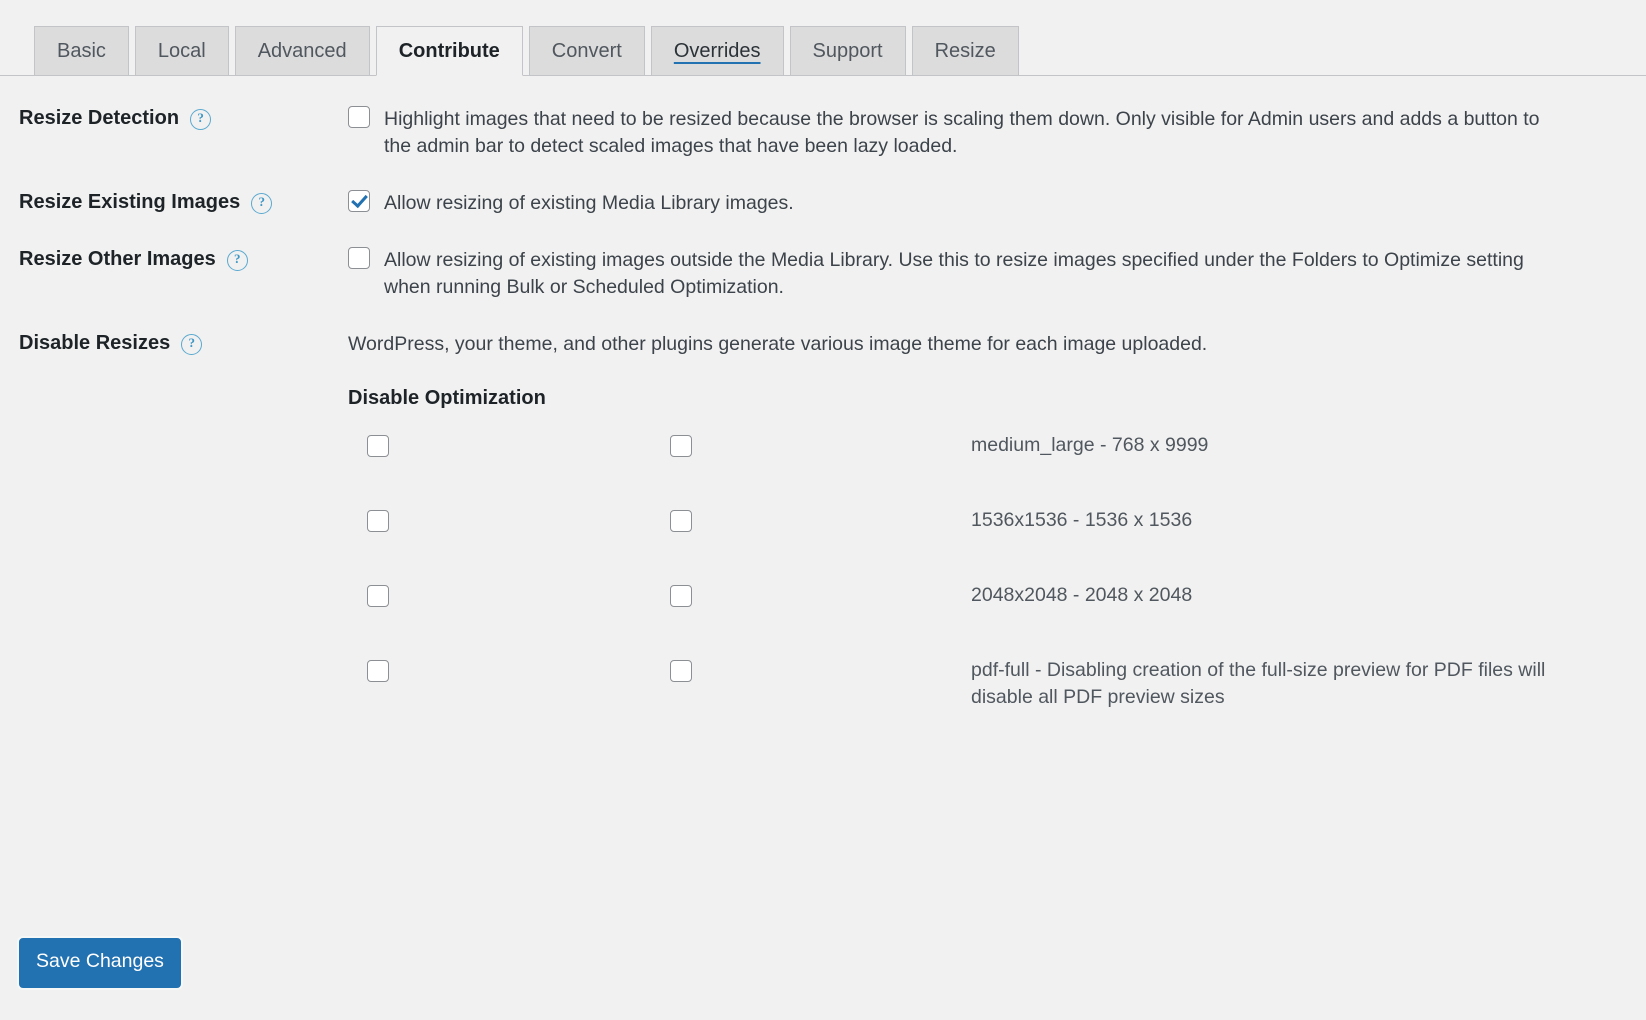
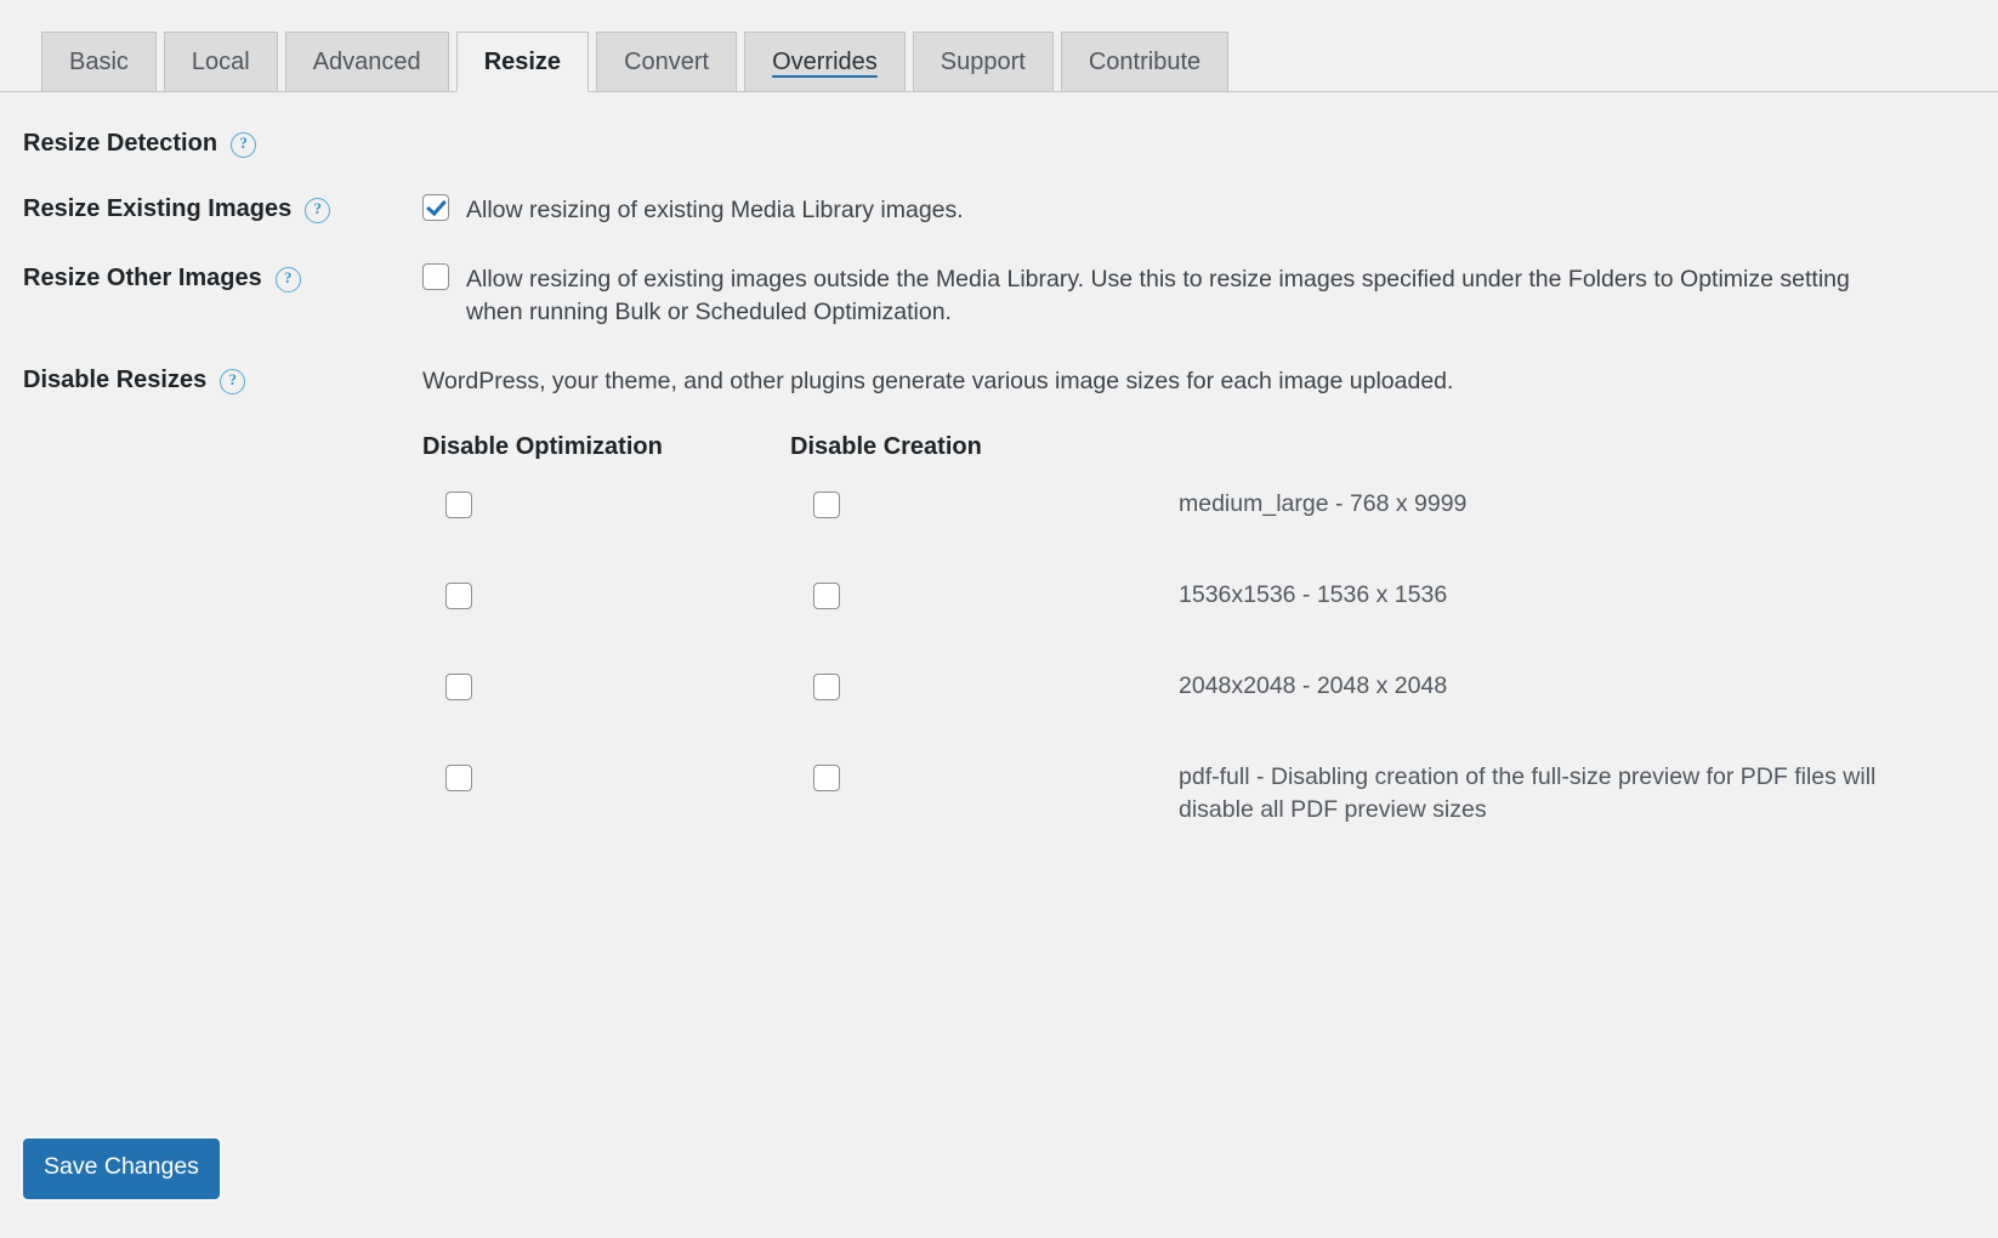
  Basic
  Local
  Advanced
- Contribute
+ Resize
  Convert
  Overrides
  Support
- Resize
+ Contribute
  Resize Detection
  ?
- Highlight images that need to be resized because the browser is scaling them down. Only visible for Admin users and adds a button to the admin bar to detect scaled images that have been lazy loaded.
  Resize Existing Images
  ?
  Allow resizing of existing Media Library images.
  Resize Other Images
  ?
  Allow resizing of existing images outside the Media Library. Use this to resize images specified under the Folders to Optimize setting when running Bulk or Scheduled Optimization.
  Disable Resizes
  ?
- WordPress, your theme, and other plugins generate various image theme for each image uploaded.
+ WordPress, your theme, and other plugins generate various image sizes for each image uploaded.
  Disable Optimization
+ Disable Creation
  medium_large - 768 x 9999
  1536x1536 - 1536 x 1536
  2048x2048 - 2048 x 2048
  pdf-full - Disabling creation of the full-size preview for PDF files will disable all PDF preview sizes
  Save Changes
